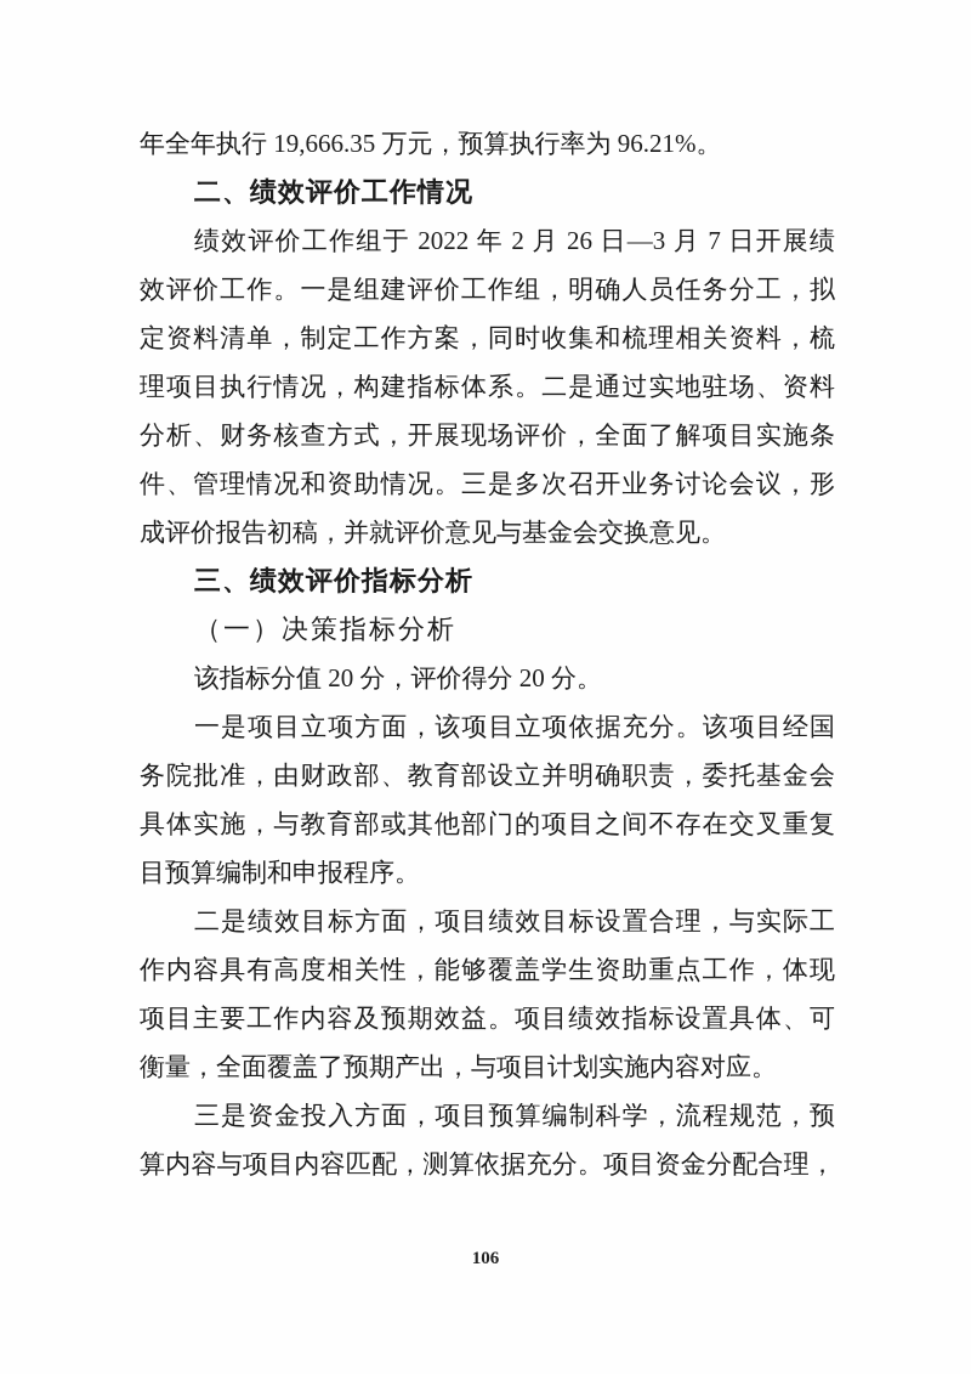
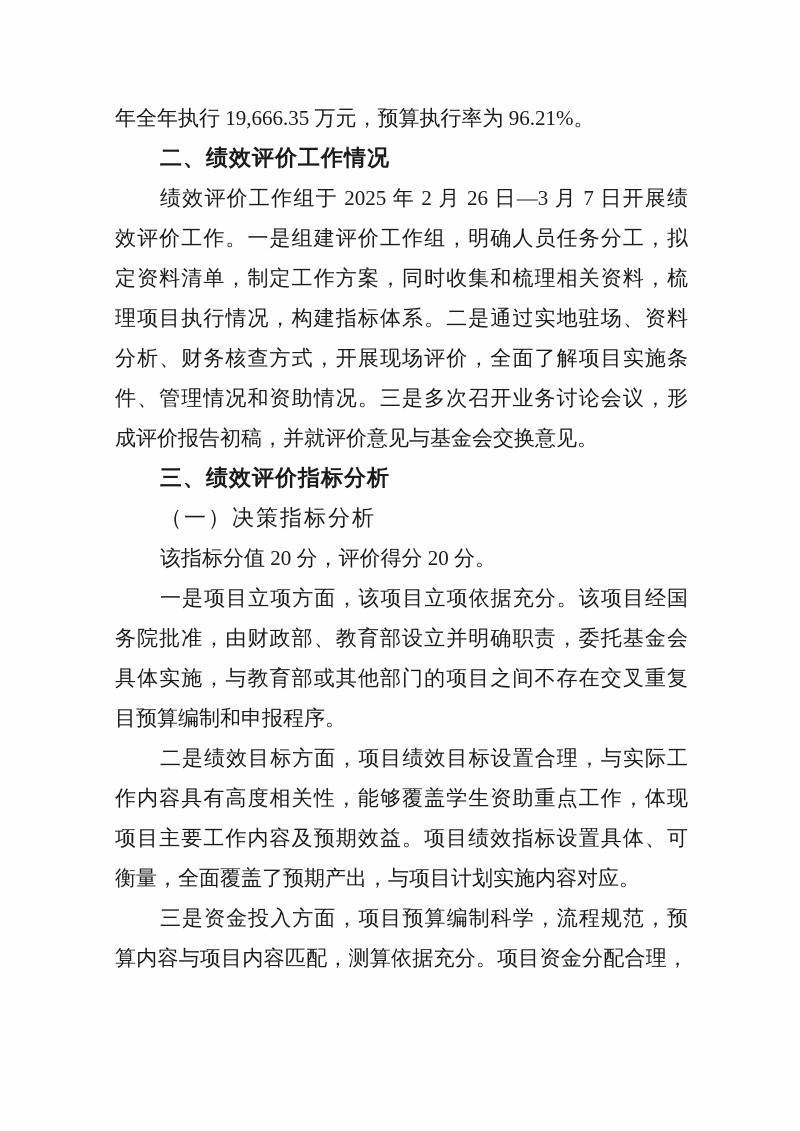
  年全年执行 19,666.35 万元，预算执行率为 96.21%。
  二、绩效评价工作情况
- 绩效评价工作组于 2022 年 2 月 26 日—3 月 7 日开展绩
+ 绩效评价工作组于 2025 年 2 月 26 日—3 月 7 日开展绩
  效评价工作。一是组建评价工作组，明确人员任务分工，拟
  定资料清单，制定工作方案，同时收集和梳理相关资料，梳
  理项目执行情况，构建指标体系。二是通过实地驻场、资料
  分析、财务核查方式，开展现场评价，全面了解项目实施条
  件、管理情况和资助情况。三是多次召开业务讨论会议，形
  成评价报告初稿，并就评价意见与基金会交换意见。
  三、绩效评价指标分析
  （一）决策指标分析
  该指标分值 20 分，评价得分 20 分。
  一是项目立项方面，该项目立项依据充分。该项目经国
  务院批准，由财政部、教育部设立并明确职责，委托基金会
  具体实施，与教育部或其他部门的项目之间不存在交叉重复
  目预算编制和申报程序。
  二是绩效目标方面，项目绩效目标设置合理，与实际工
  作内容具有高度相关性，能够覆盖学生资助重点工作，体现
  项目主要工作内容及预期效益。项目绩效指标设置具体、可
  衡量，全面覆盖了预期产出，与项目计划实施内容对应。
  三是资金投入方面，项目预算编制科学，流程规范，预
  算内容与项目内容匹配，测算依据充分。项目资金分配合理，
- 106
